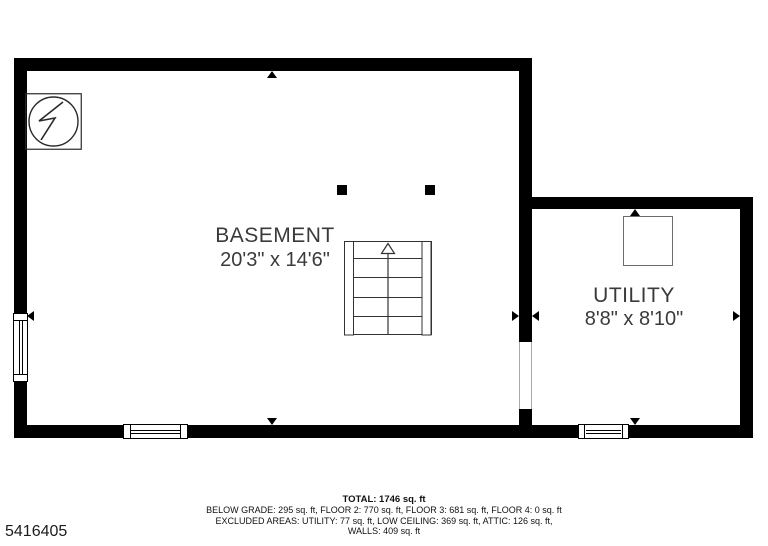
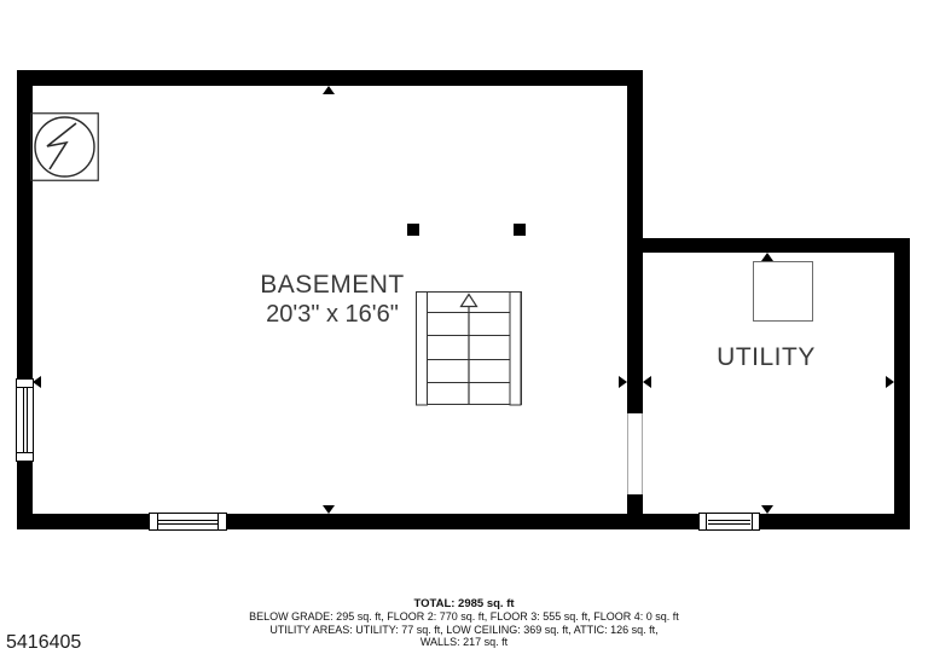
  BASEMENT
- 20'3" x 14'6"
+ 20'3" x 16'6"
  UTILITY
- 8'8" x 8'10"
- TOTAL: 1746 sq. ft
+ TOTAL: 2985 sq. ft
- BELOW GRADE: 295 sq. ft, FLOOR 2: 770 sq. ft, FLOOR 3: 681 sq. ft, FLOOR 4: 0 sq. ft
+ BELOW GRADE: 295 sq. ft, FLOOR 2: 770 sq. ft, FLOOR 3: 555 sq. ft, FLOOR 4: 0 sq. ft
- EXCLUDED AREAS: UTILITY: 77 sq. ft, LOW CEILING: 369 sq. ft, ATTIC: 126 sq. ft,
+ UTILITY AREAS: UTILITY: 77 sq. ft, LOW CEILING: 369 sq. ft, ATTIC: 126 sq. ft,
- WALLS: 409 sq. ft
+ WALLS: 217 sq. ft
  5416405
